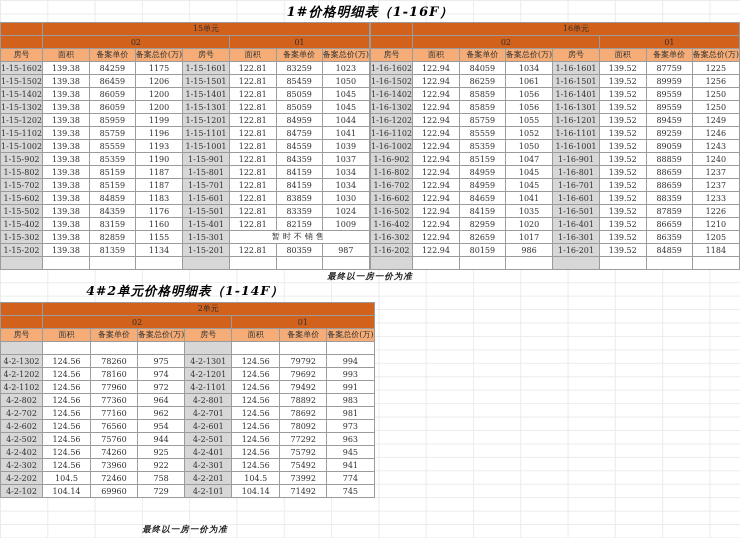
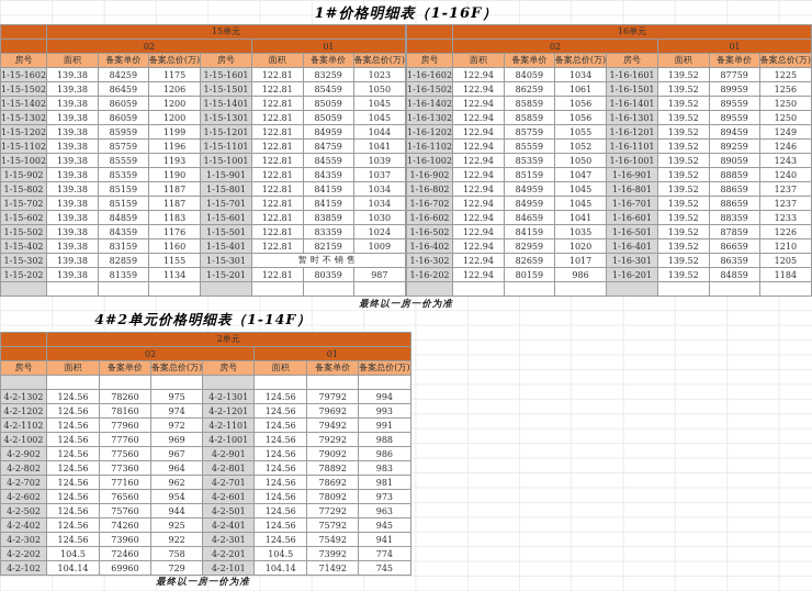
  1#价格明细表（1-16F）
  	15单元
  	02	01
  房号	面积	备案单价	备案总价(万)	房号	面积	备案单价	备案总价(万)
  1-15-1602	139.38	84259	1175	1-15-1601	122.81	83259	1023
  1-15-1502	139.38	86459	1206	1-15-1501	122.81	85459	1050
  1-15-1402	139.38	86059	1200	1-15-1401	122.81	85059	1045
  1-15-1302	139.38	86059	1200	1-15-1301	122.81	85059	1045
  1-15-1202	139.38	85959	1199	1-15-1201	122.81	84959	1044
  1-15-1102	139.38	85759	1196	1-15-1101	122.81	84759	1041
  1-15-1002	139.38	85559	1193	1-15-1001	122.81	84559	1039
  1-15-902	139.38	85359	1190	1-15-901	122.81	84359	1037
  1-15-802	139.38	85159	1187	1-15-801	122.81	84159	1034
  1-15-702	139.38	85159	1187	1-15-701	122.81	84159	1034
  1-15-602	139.38	84859	1183	1-15-601	122.81	83859	1030
  1-15-502	139.38	84359	1176	1-15-501	122.81	83359	1024
  1-15-402	139.38	83159	1160	1-15-401	122.81	82159	1009
  1-15-302	139.38	82859	1155	1-15-301	暂时不销售
  1-15-202	139.38	81359	1134	1-15-201	122.81	80359	987
  	16单元
  	02	01
  房号	面积	备案单价	备案总价(万)	房号	面积	备案单价	备案总价(万)
  1-16-1602	122.94	84059	1034	1-16-1601	139.52	87759	1225
  1-16-1502	122.94	86259	1061	1-16-1501	139.52	89959	1256
  1-16-1402	122.94	85859	1056	1-16-1401	139.52	89559	1250
  1-16-1302	122.94	85859	1056	1-16-1301	139.52	89559	1250
  1-16-1202	122.94	85759	1055	1-16-1201	139.52	89459	1249
  1-16-1102	122.94	85559	1052	1-16-1101	139.52	89259	1246
  1-16-1002	122.94	85359	1050	1-16-1001	139.52	89059	1243
  1-16-902	122.94	85159	1047	1-16-901	139.52	88859	1240
  1-16-802	122.94	84959	1045	1-16-801	139.52	88659	1237
  1-16-702	122.94	84959	1045	1-16-701	139.52	88659	1237
  1-16-602	122.94	84659	1041	1-16-601	139.52	88359	1233
  1-16-502	122.94	84159	1035	1-16-501	139.52	87859	1226
  1-16-402	122.94	82959	1020	1-16-401	139.52	86659	1210
  1-16-302	122.94	82659	1017	1-16-301	139.52	86359	1205
  1-16-202	122.94	80159	986	1-16-201	139.52	84859	1184
  最终以一房一价为准
  4#2单元价格明细表（1-14F）
  	2单元
  	02	01
  房号	面积	备案单价	备案总价(万)	房号	面积	备案单价	备案总价(万)
  4-2-1302	124.56	78260	975	4-2-1301	124.56	79792	994
  4-2-1202	124.56	78160	974	4-2-1201	124.56	79692	993
  4-2-1102	124.56	77960	972	4-2-1101	124.56	79492	991
+ 4-2-1002	124.56	77760	969	4-2-1001	124.56	79292	988
+ 4-2-902	124.56	77560	967	4-2-901	124.56	79092	986
  4-2-802	124.56	77360	964	4-2-801	124.56	78892	983
  4-2-702	124.56	77160	962	4-2-701	124.56	78692	981
  4-2-602	124.56	76560	954	4-2-601	124.56	78092	973
  4-2-502	124.56	75760	944	4-2-501	124.56	77292	963
  4-2-402	124.56	74260	925	4-2-401	124.56	75792	945
  4-2-302	124.56	73960	922	4-2-301	124.56	75492	941
  4-2-202	104.5	72460	758	4-2-201	104.5	73992	774
  4-2-102	104.14	69960	729	4-2-101	104.14	71492	745
  最终以一房一价为准
